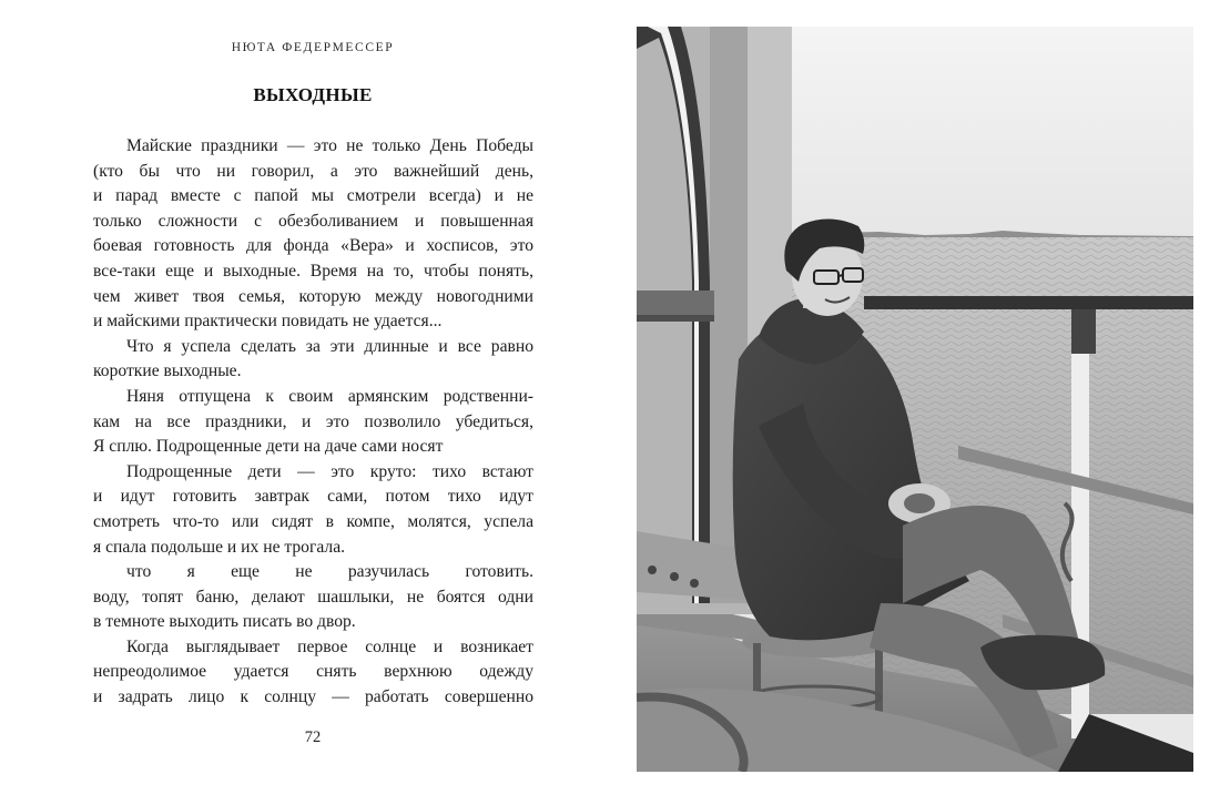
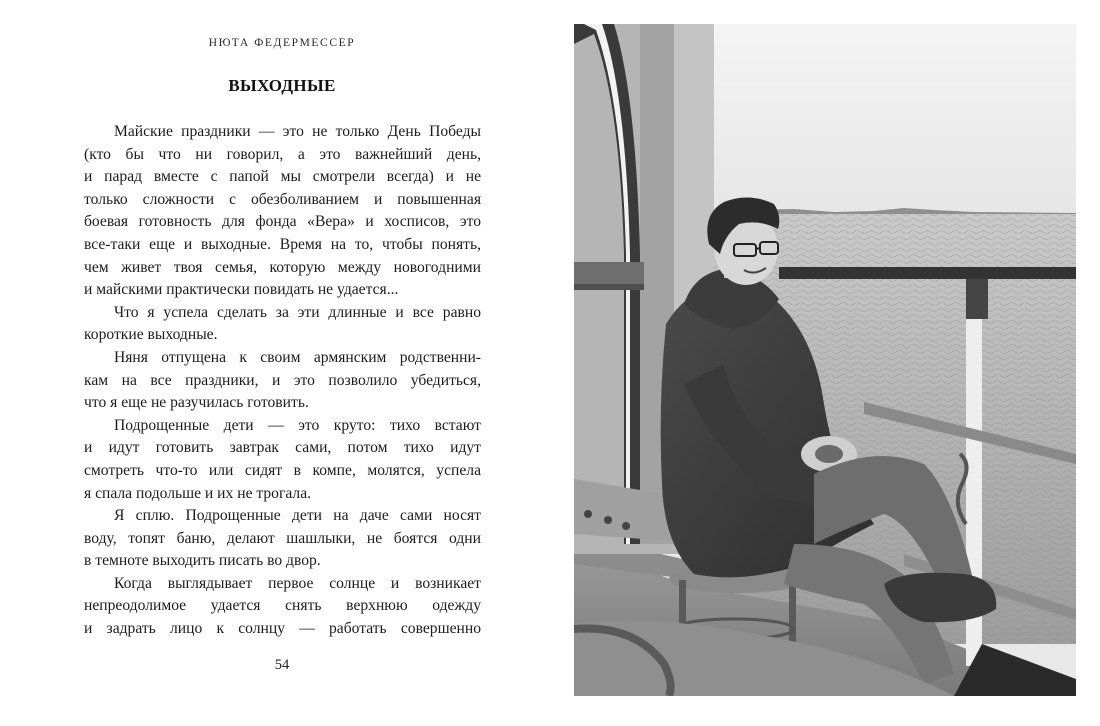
  НЮТА ФЕДЕРМЕССЕР
  ВЫХОДНЫЕ
  Майские праздники — это не только День Победы
  (кто бы что ни говорил, а это важнейший день,
  и парад вместе с папой мы смотрели всегда) и не
  только сложности с обезболиванием и повышенная
  боевая готовность для фонда «Вера» и хосписов, это
  все-таки еще и выходные. Время на то, чтобы понять,
  чем живет твоя семья, которую между новогодними
  и майскими практически повидать не удается...
  Что я успела сделать за эти длинные и все равно
  короткие выходные.
  Няня отпущена к своим армянским родственни-
  кам на все праздники, и это позволило убедиться,
- Я сплю. Подрощенные дети на даче сами носят
+ что я еще не разучилась готовить.
  Подрощенные дети — это круто: тихо встают
  и идут готовить завтрак сами, потом тихо идут
  смотреть что-то или сидят в компе, молятся, успела
  я спала подольше и их не трогала.
- что я еще не разучилась готовить.
+ Я сплю. Подрощенные дети на даче сами носят
  воду, топят баню, делают шашлыки, не боятся одни
  в темноте выходить писать во двор.
  Когда выглядывает первое солнце и возникает
  непреодолимое удается снять верхнюю одежду
  и задрать лицо к солнцу — работать совершенно
- 72
+ 54
